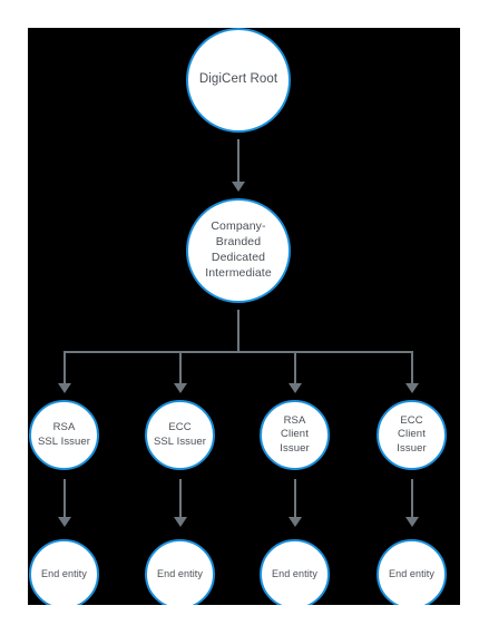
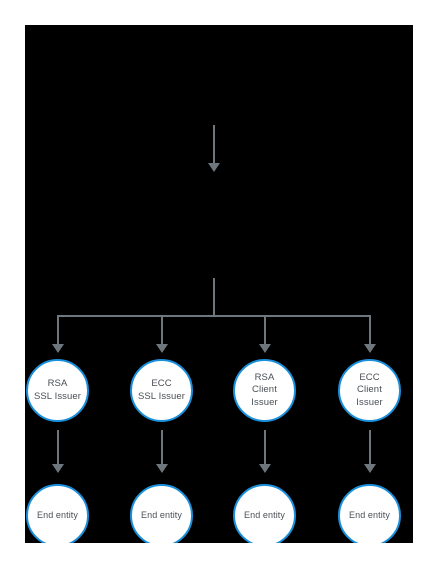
- DigiCert Root
- Company-
- Branded
- Dedicated
- Intermediate
  RSA
  SSL Issuer
  ECC
  SSL Issuer
  RSA
  Client
  Issuer
  ECC
  Client
  Issuer
  End entity
  End entity
  End entity
  End entity
